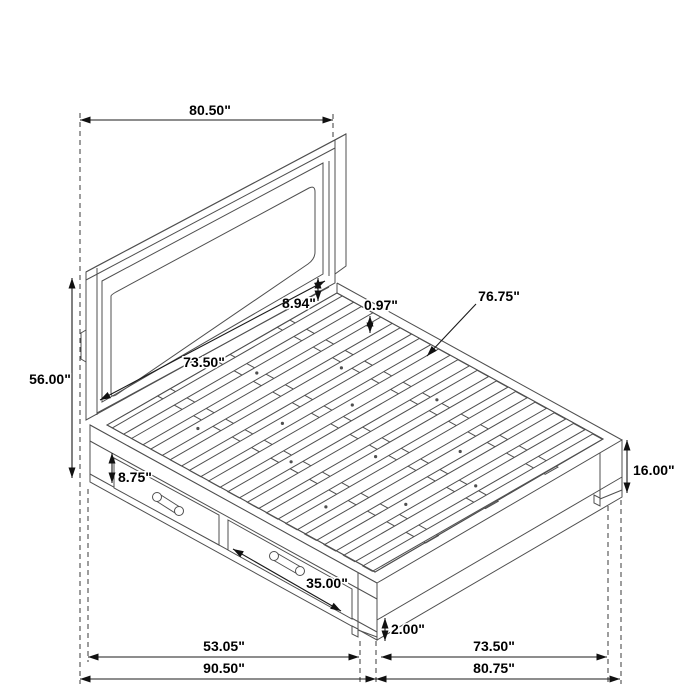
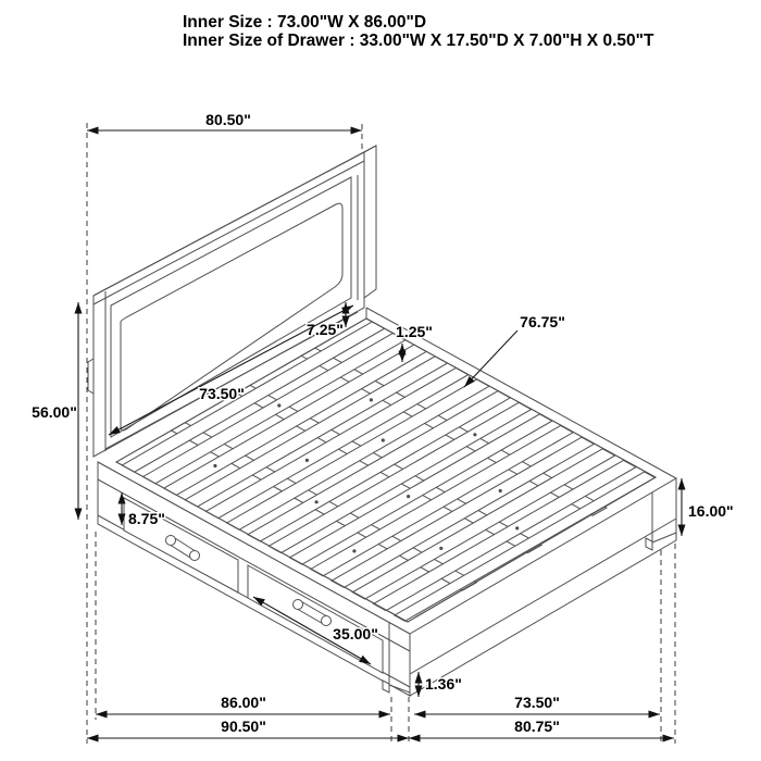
+ Inner Size : 73.00"W X 86.00"D
+ Inner Size of Drawer : 33.00"W X 17.50"D X 7.00"H X 0.50"T
  80.50"
  56.00"
- 8.94"
+ 7.25"
- 0.97"
+ 1.25"
  76.75"
  73.50"
  8.75"
  16.00"
  35.00"
- 2.00"
+ 1.36"
- 53.05"
+ 86.00"
  90.50"
  73.50"
  80.75"
